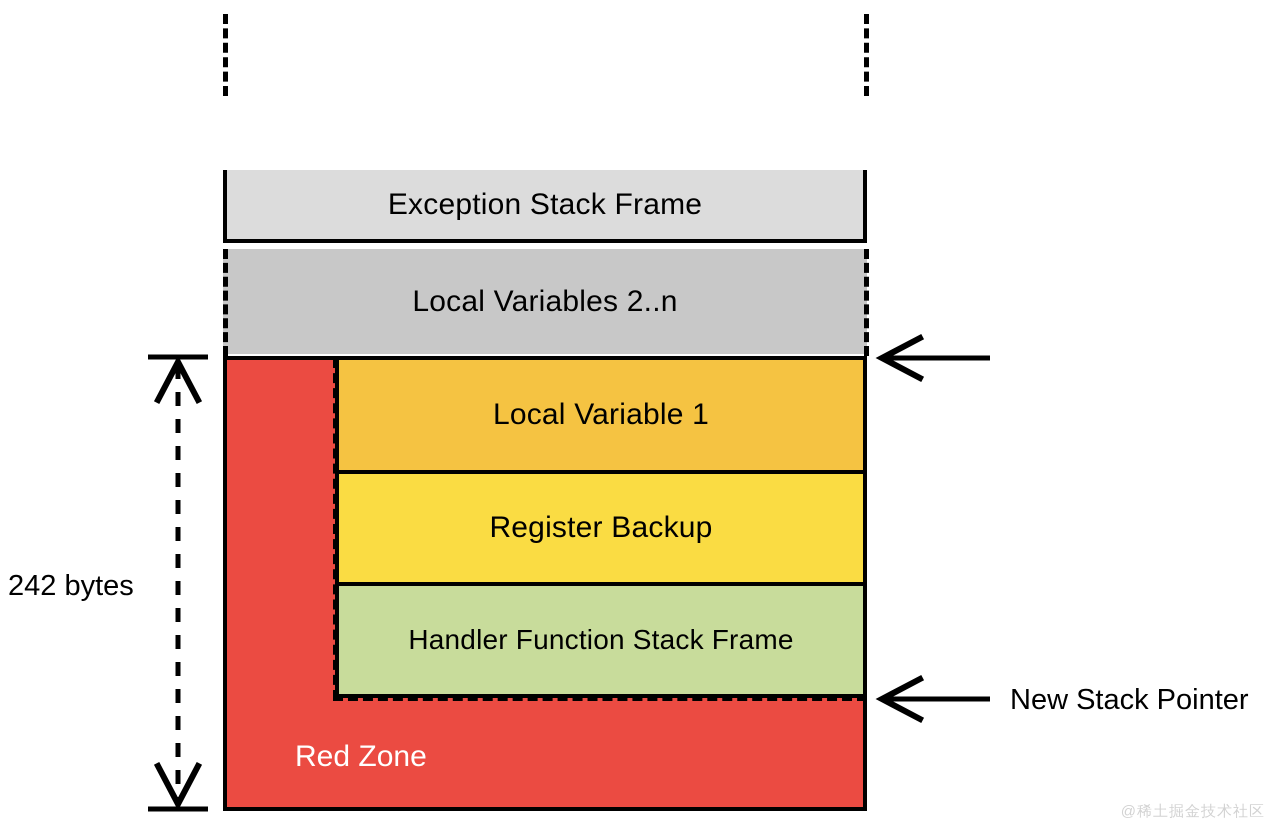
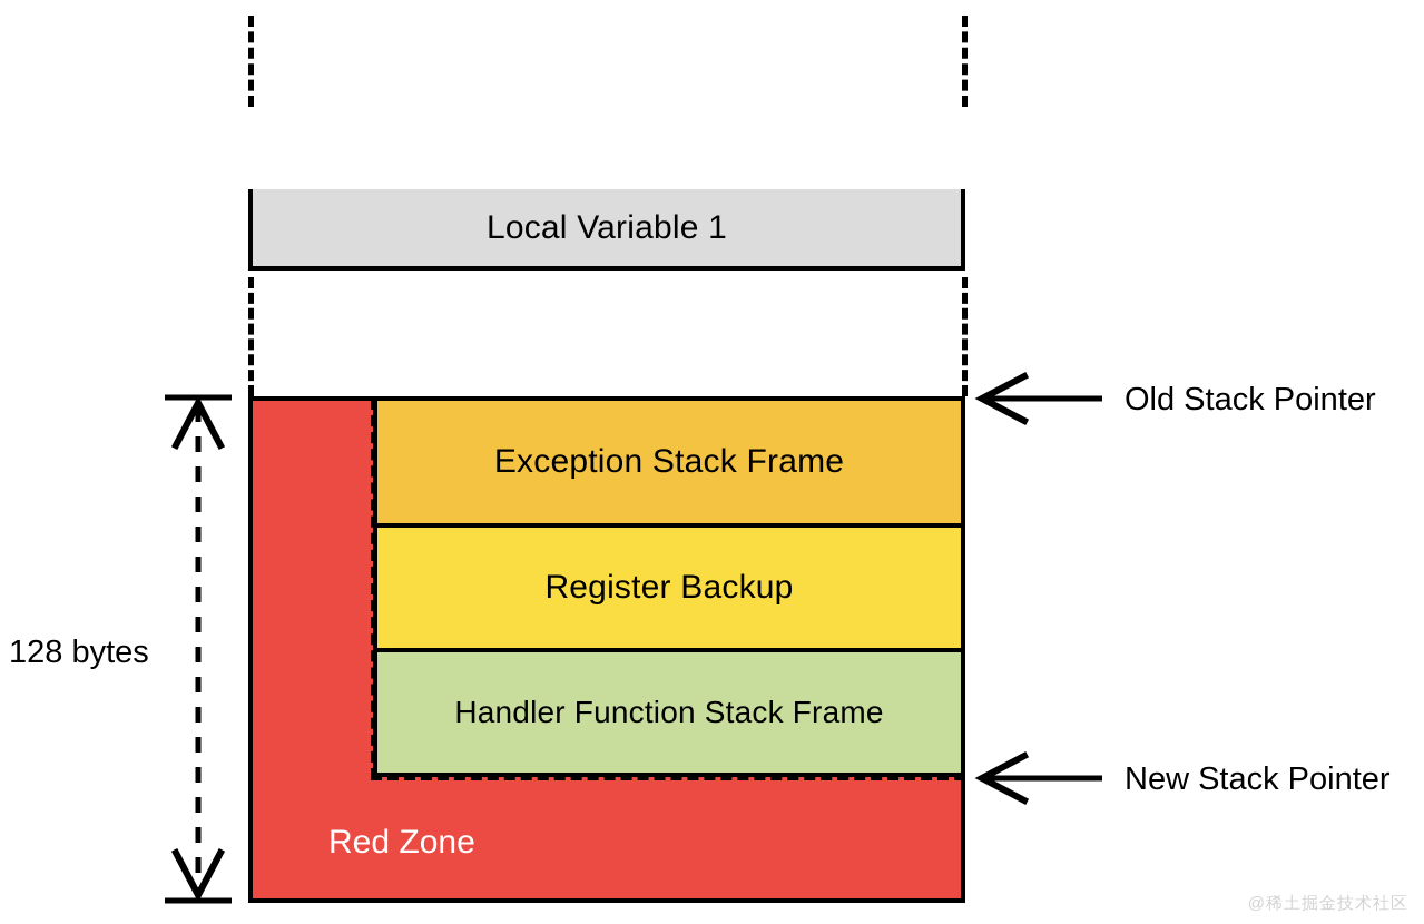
  Red Zone
- Exception Stack Frame
+ Local Variable 1
- Local Variables 2..n
- Local Variable 1
+ Exception Stack Frame
  Register Backup
  Handler Function Stack Frame
+ Old Stack Pointer
  New Stack Pointer
- 242 bytes
+ 128 bytes
  @稀土掘金技术社区
